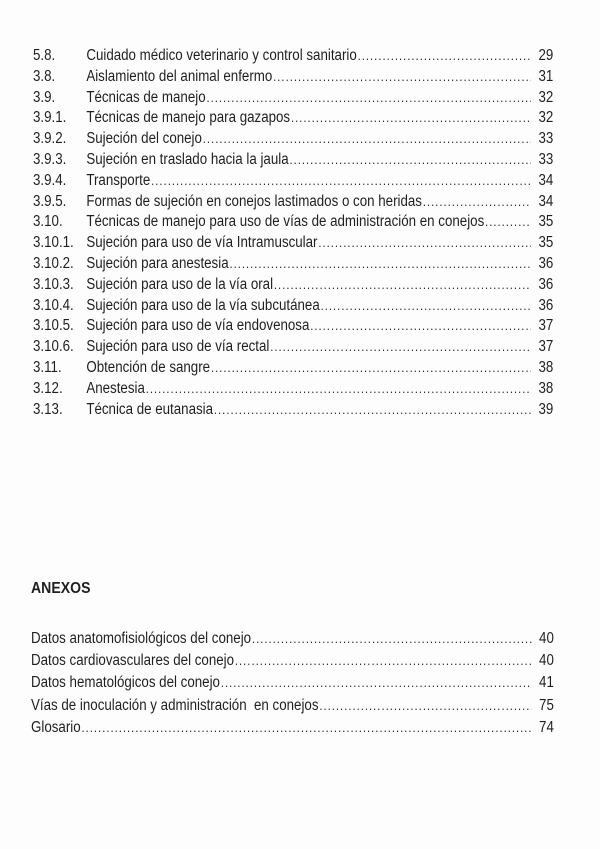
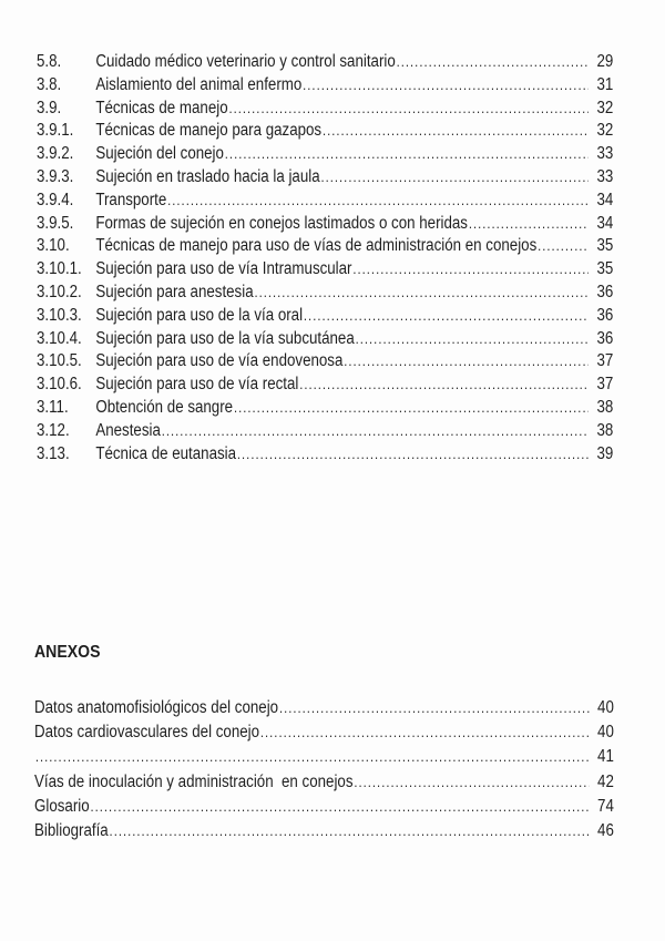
  5.8.
  Cuidado médico veterinario y control sanitario
  29
  3.8.
  Aislamiento del animal enfermo
  31
  3.9.
  Técnicas de manejo
  32
  3.9.1.
  Técnicas de manejo para gazapos
  32
  3.9.2.
  Sujeción del conejo
  33
  3.9.3.
  Sujeción en traslado hacia la jaula
  33
  3.9.4.
  Transporte
  34
  3.9.5.
  Formas de sujeción en conejos lastimados o con heridas
  34
  3.10.
  Técnicas de manejo para uso de vías de administración en conejos
  35
  3.10.1.
  Sujeción para uso de vía Intramuscular
  35
  3.10.2.
  Sujeción para anestesia
  36
  3.10.3.
  Sujeción para uso de la vía oral
  36
  3.10.4.
  Sujeción para uso de la vía subcutánea
  36
  3.10.5.
  Sujeción para uso de vía endovenosa
  37
  3.10.6.
  Sujeción para uso de vía rectal
  37
  3.11.
  Obtención de sangre
  38
  3.12.
  Anestesia
  38
  3.13.
  Técnica de eutanasia
  39
  ANEXOS
  Datos anatomofisiológicos del conejo
  40
  Datos cardiovasculares del conejo
  40
- Datos hematológicos del conejo
  41
  Vías de inoculación y administración en conejos
- 75
+ 42
  Glosario
  74
+ Bibliografía
+ 46
